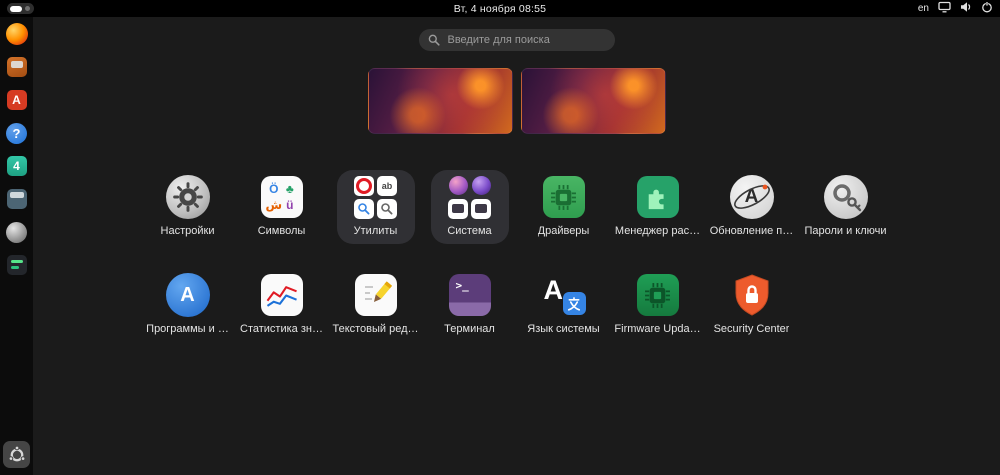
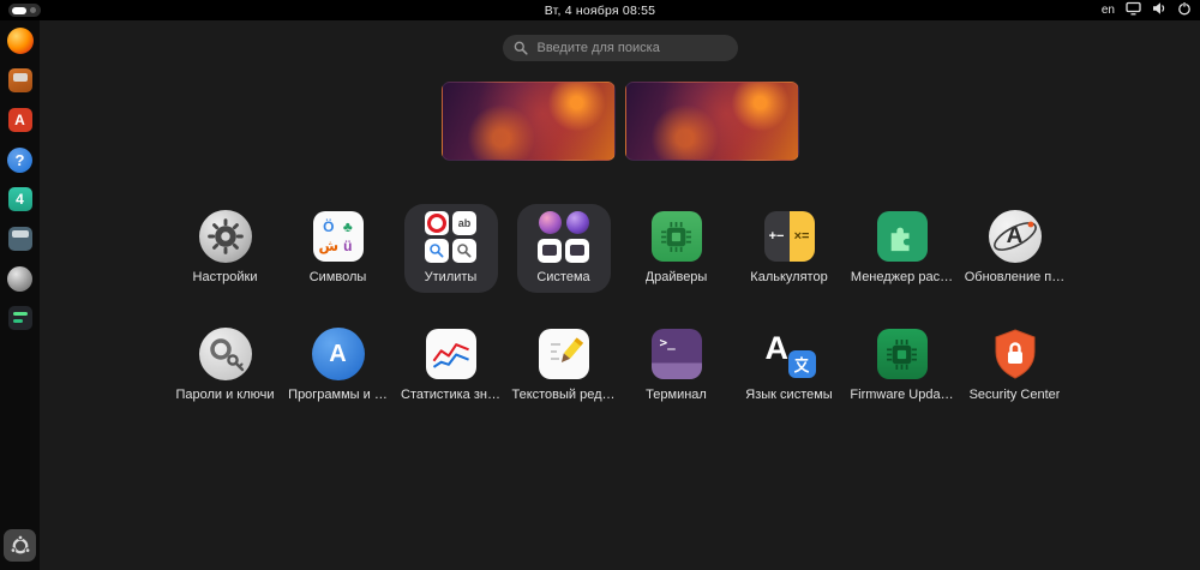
  Вт, 4 ноября 08:55
  en
  A
  ?
  4
  Введите для поиска
  Настройки
  Ö
  ♣
  ش
  ü
  Символы
  ab
  Утилиты
  Система
  Драйверы
+ +−
+ ×=
+ Калькулятор
  Менеджер рас…
  A
  Обновление п…
  Пароли и ключи
  A
  Программы и …
  Статистика зн…
  Текстовый ред…
  >_
  Терминал
  A
  Язык системы
  Firmware Upda…
  Security Center
